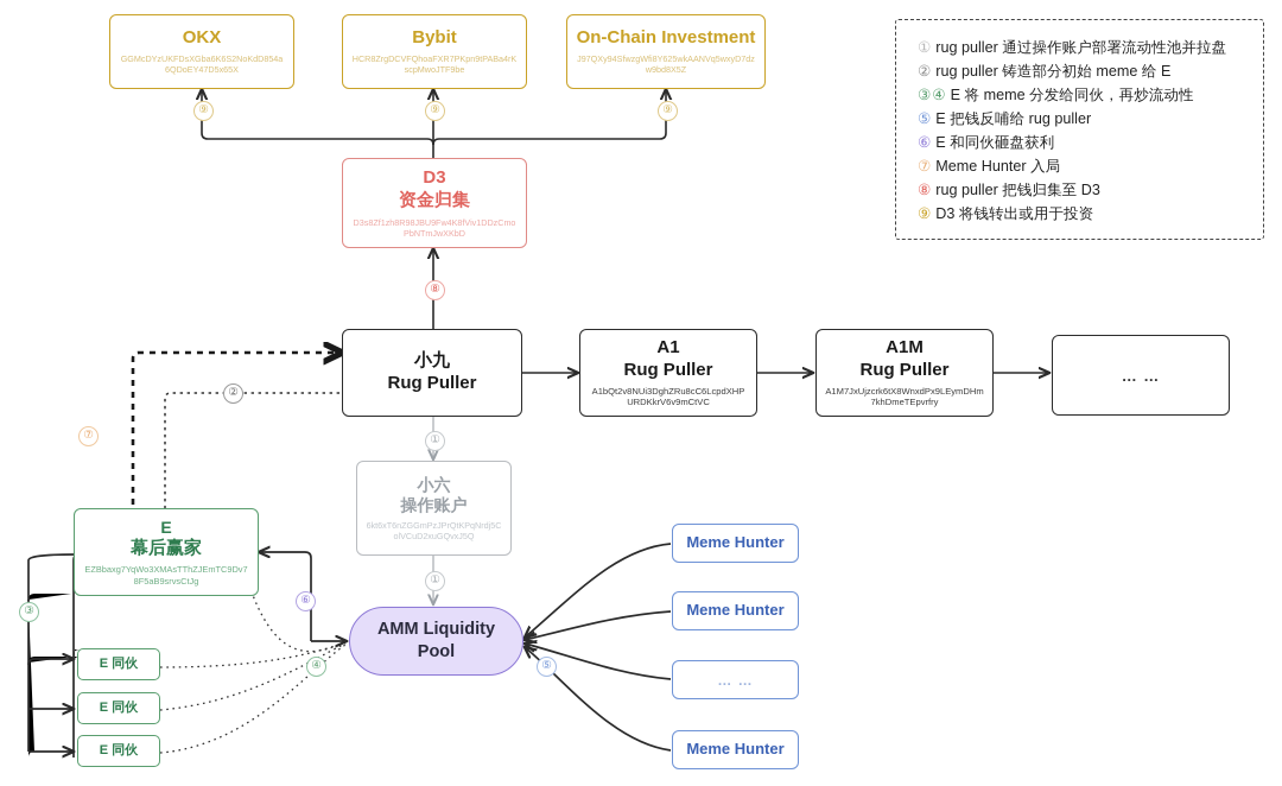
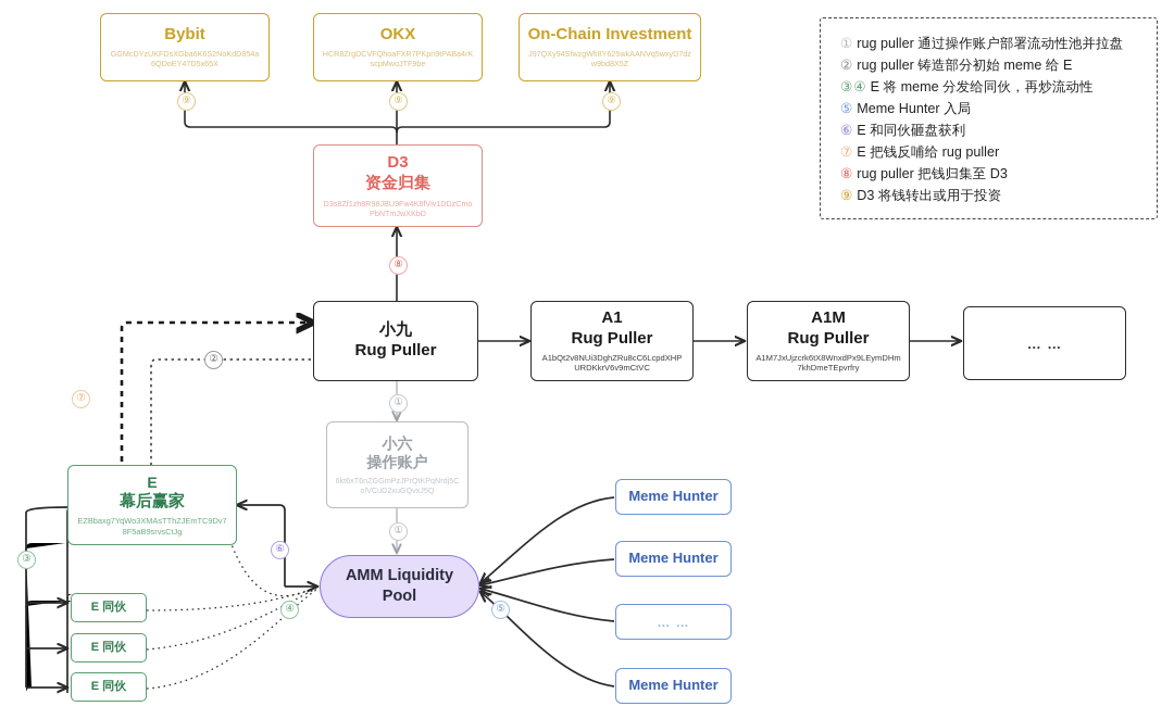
- OKX
+ Bybit
  GGMcDYzUKFDsXGba6K6S2NoKdD854a6QDoEY47D5x65X
- Bybit
+ OKX
  HCR8ZrgDCVFQhoaFXR7PKpn9tPABa4rKscpMwoJTF9be
  On-Chain Investment
  J97QXy94SfwzgWfi8Y625wkAANVq5wxyD7dzw9bd8X5Z
  D3
  资金归集
  D3s8Zf1zh8R98JBU9Fw4K8fViv1DDzCmoPbNTmJwXKbD
  小九
  Rug Puller
  A1
  Rug Puller
  A1bQt2v8NUi3DghZRu8cC6LcpdXHPURDKkrV6v9mCtVC
  A1M
  Rug Puller
  A1M7JxUjzcrk6tX8WnxdPx9LEymDHm7khDmeTEpvrfry
  … …
  小六
  操作账户
  6kt6xT6nZGGmPzJPrQtKPqNrdj5ColVCuD2xuGQvxJ5Q
  E
  幕后赢家
  EZBbaxg7YqWo3XMAsTThZJEmTC9Dv78F5aB9srvsCtJg
  E 同伙
  E 同伙
  E 同伙
  AMM Liquidity
  Pool
  Meme Hunter
  … …
  Meme Hunter
  Meme Hunter
  ⑨
  ⑨
  ⑨
  ⑧
  ⑦
  ②
  ①
  ①
  ③
  ④
  ⑥
  ⑤
  ①
  rug puller 通过操作账户部署流动性池并拉盘
  ②
  rug puller 铸造部分初始 meme 给 E
  ③
  ④
  E 将 meme 分发给同伙，再炒流动性
  ⑤
- E 把钱反哺给 rug puller
+ Meme Hunter 入局
  ⑥
  E 和同伙砸盘获利
  ⑦
- Meme Hunter 入局
+ E 把钱反哺给 rug puller
  ⑧
  rug puller 把钱归集至 D3
  ⑨
  D3 将钱转出或用于投资
